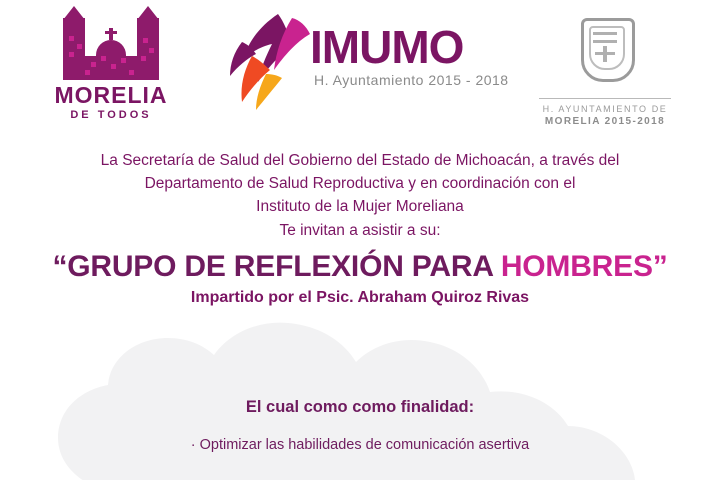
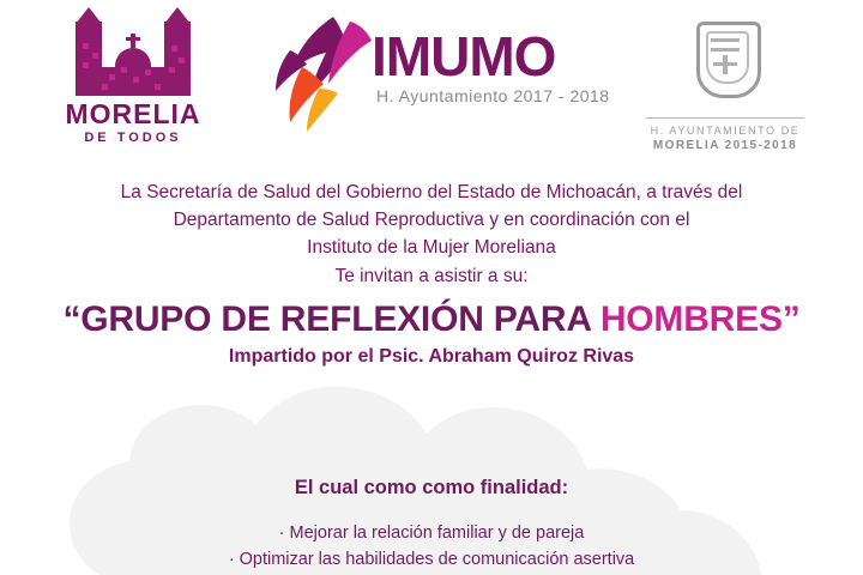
  MORELIA
  DE TODOS
  IMUMO
- H. Ayuntamiento 2015 - 2018
+ H. Ayuntamiento 2017 - 2018
  H. AYUNTAMIENTO DE
  MORELIA 2015-2018
  La Secretaría de Salud del Gobierno del Estado de Michoacán, a través del
  Departamento de Salud Reproductiva y en coordinación con el
  Instituto de la Mujer Moreliana
  Te invitan a asistir a su:
  “GRUPO DE REFLEXIÓN PARA HOMBRES”
  Impartido por el Psic. Abraham Quiroz Rivas
  El cual como como finalidad:
+ · Mejorar la relación familiar y de pareja
  · Optimizar las habilidades de comunicación asertiva
